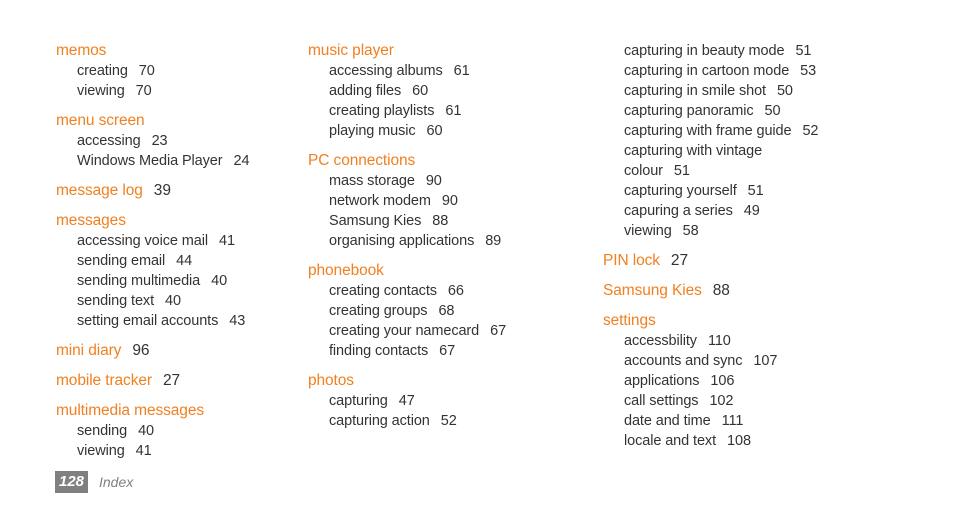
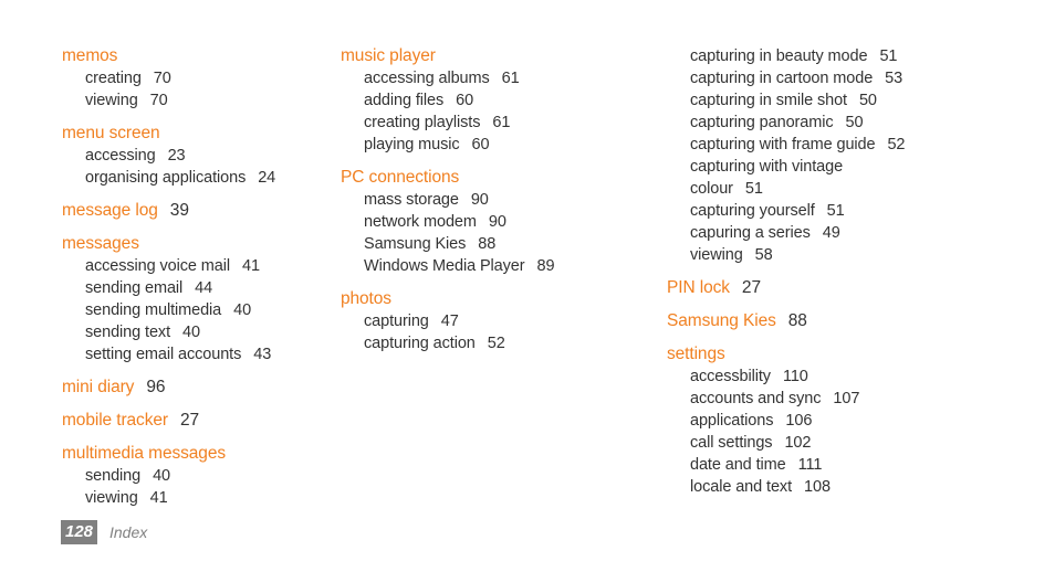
  memos
  creating 70
  viewing 70
  menu screen
  accessing 23
- Windows Media Player 24
+ organising applications 24
  message log 39
  messages
  accessing voice mail 41
  sending email 44
  sending multimedia 40
  sending text 40
  setting email accounts 43
  mini diary 96
  mobile tracker 27
  multimedia messages
  sending 40
  viewing 41
  music player
  accessing albums 61
  adding files 60
  creating playlists 61
  playing music 60
  PC connections
  mass storage 90
  network modem 90
  Samsung Kies 88
- organising applications 89
+ Windows Media Player 89
- phonebook
- creating contacts 66
- creating groups 68
- creating your namecard 67
- finding contacts 67
  photos
  capturing 47
  capturing action 52
  capturing in beauty mode 51
  capturing in cartoon mode 53
  capturing in smile shot 50
  capturing panoramic 50
  capturing with frame guide 52
  capturing with vintage
  colour 51
  capturing yourself 51
  capuring a series 49
  viewing 58
  PIN lock 27
  Samsung Kies 88
  settings
  accessbility 110
  accounts and sync 107
  applications 106
  call settings 102
  date and time 111
  locale and text 108
  128
  Index
